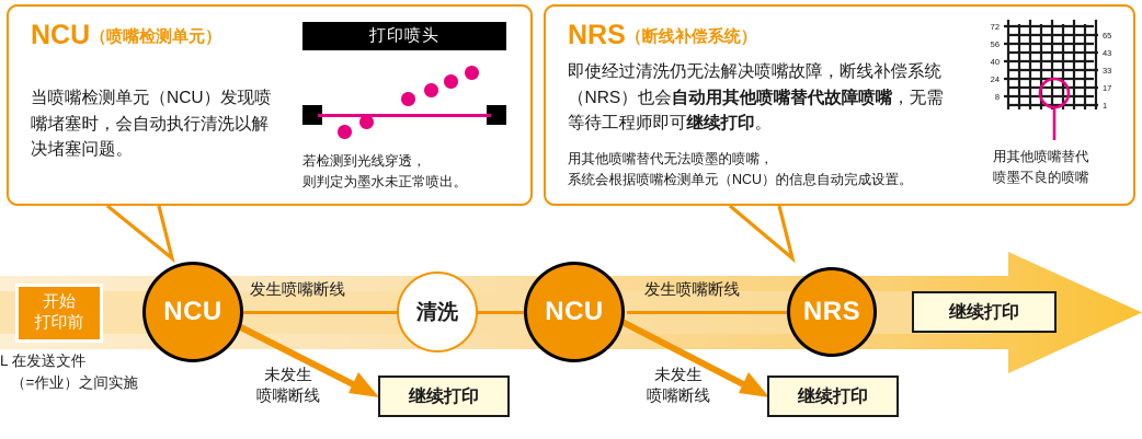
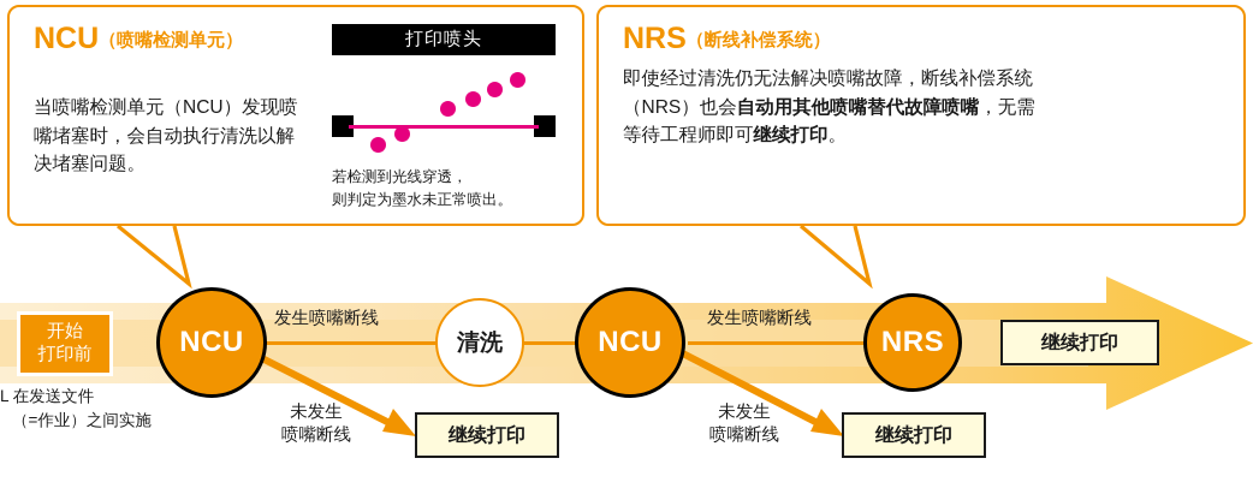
  开始
  打印前
  L 在发送文件
  （=作业）之间实施
  NCU
  清洗
  NCU
  NRS
  发生喷嘴断线
  未发生
  喷嘴断线
  发生喷嘴断线
  未发生
  喷嘴断线
  继续打印
  继续打印
  继续打印
  NCU（喷嘴检测单元）
  当喷嘴检测单元（NCU）发现喷
  嘴堵塞时，会自动执行清洗以解
  决堵塞问题。
  打印喷头
  若检测到光线穿透，
  则判定为墨水未正常喷出。
  NRS（断线补偿系统）
  即使经过清洗仍无法解决喷嘴故障，断线补偿系统
  （NRS）也会自动用其他喷嘴替代故障喷嘴，无需
  等待工程师即可继续打印。
- 用其他喷嘴替代无法喷墨的喷嘴，
- 系统会根据喷嘴检测单元（NCU）的信息自动完成设置。
- 72
- 56
- 40
- 24
- 8
- 65
- 43
- 33
- 17
- 1
- 用其他喷嘴替代
- 喷墨不良的喷嘴
